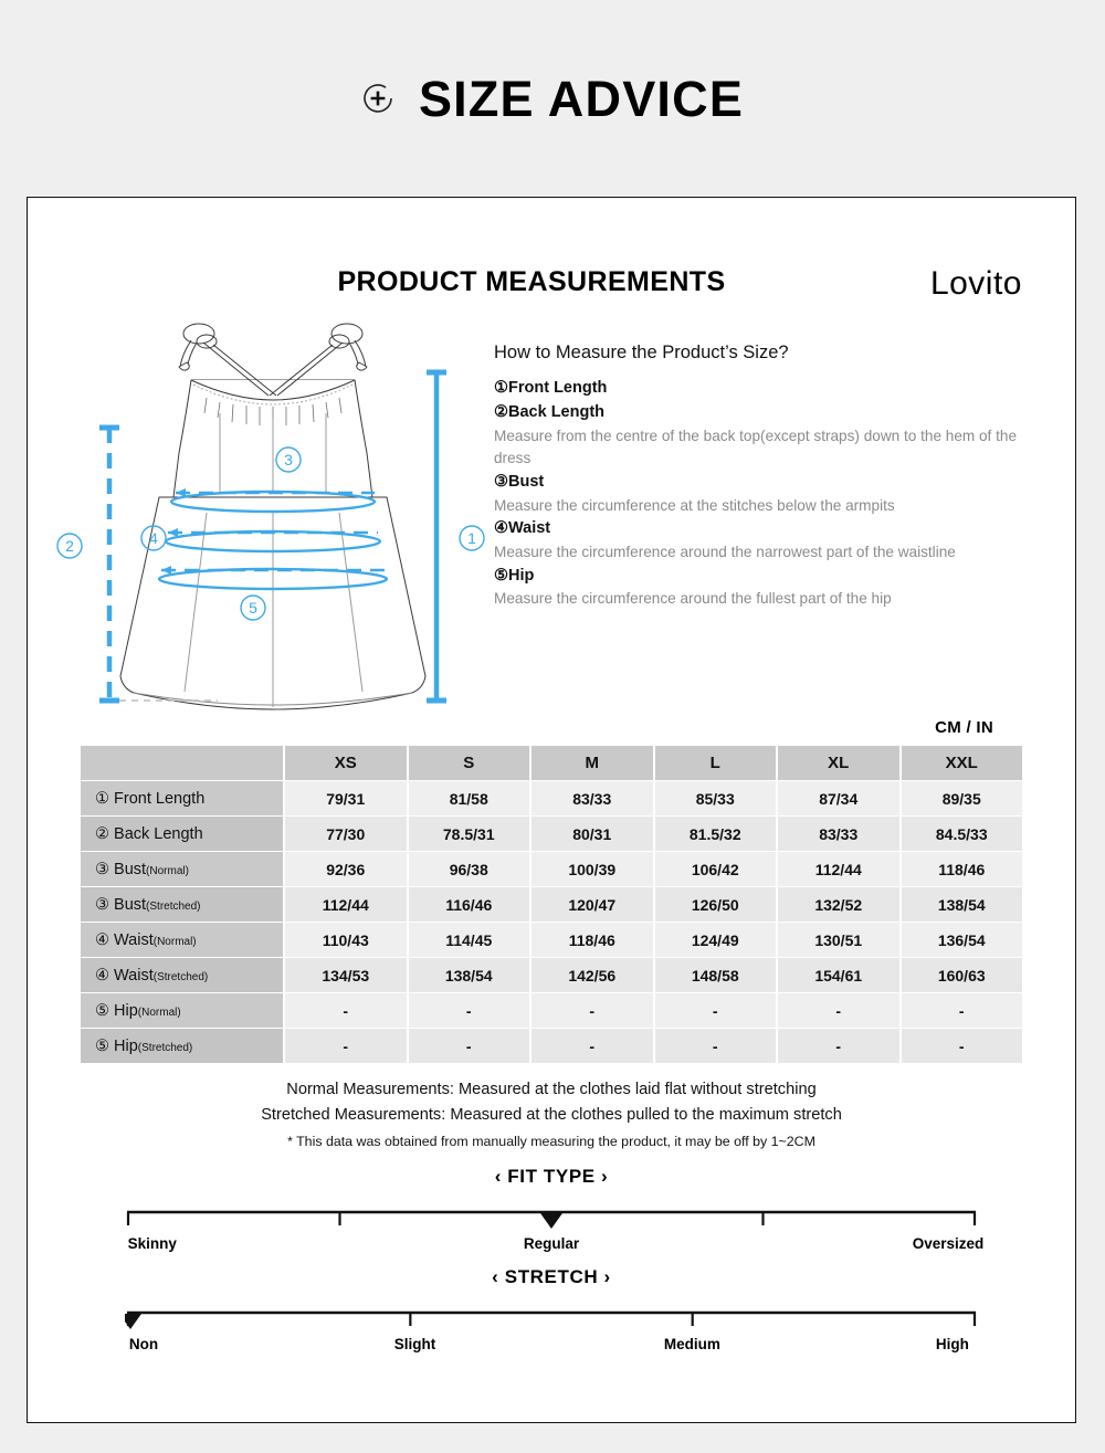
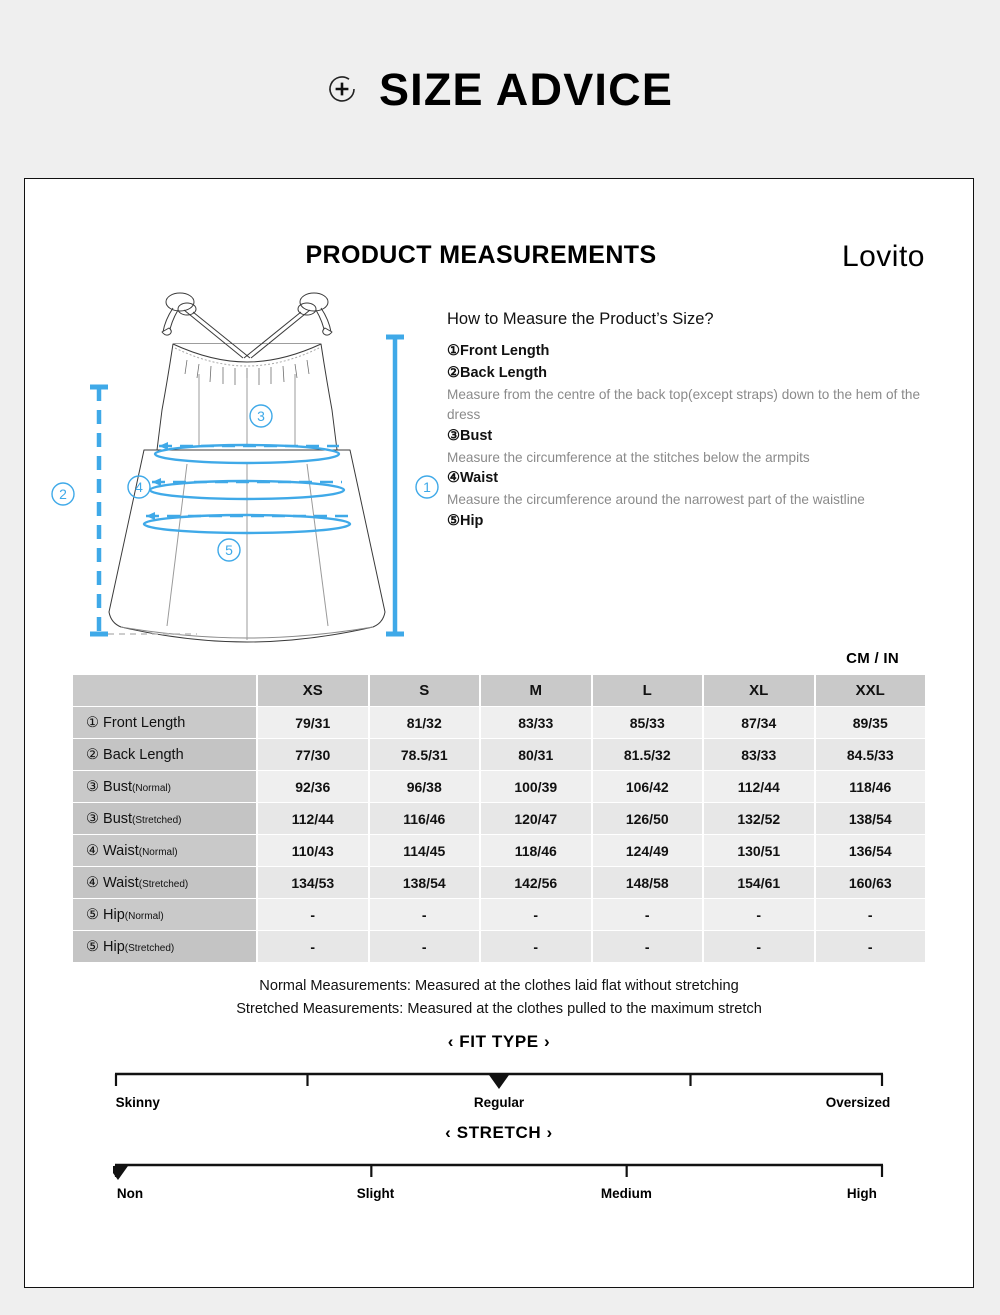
  SIZE ADVICE
  PRODUCT MEASUREMENTS
  Lovito
  1
  2
  3
  4
  5
  How to Measure the Product’s Size?
  ①Front Length
  ②Back Length
  Measure from the centre of the back top(except straps) down to the hem of the dress
  ③Bust
  Measure the circumference at the stitches below the armpits
  ④Waist
  Measure the circumference around the narrowest part of the waistline
  ⑤Hip
- Measure the circumference around the fullest part of the hip
  CM / IN
  	XS	S	M	L	XL	XXL
- ① Front Length	79/31	81/58	83/33	85/33	87/34	89/35
+ ① Front Length	79/31	81/32	83/33	85/33	87/34	89/35
  ② Back Length	77/30	78.5/31	80/31	81.5/32	83/33	84.5/33
  ③ Bust(Normal)	92/36	96/38	100/39	106/42	112/44	118/46
  ③ Bust(Stretched)	112/44	116/46	120/47	126/50	132/52	138/54
  ④ Waist(Normal)	110/43	114/45	118/46	124/49	130/51	136/54
  ④ Waist(Stretched)	134/53	138/54	142/56	148/58	154/61	160/63
  ⑤ Hip(Normal)	-	-	-	-	-	-
  ⑤ Hip(Stretched)	-	-	-	-	-	-
  Normal Measurements: Measured at the clothes laid flat without stretching
  Stretched Measurements: Measured at the clothes pulled to the maximum stretch
- * This data was obtained from manually measuring the product, it may be off by 1~2CM
  ‹ FIT TYPE ›
  Skinny
  Regular
  Oversized
  ‹ STRETCH ›
  Non
  Slight
  Medium
  High
